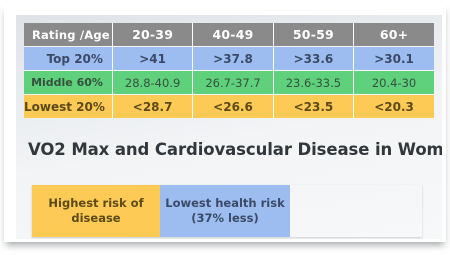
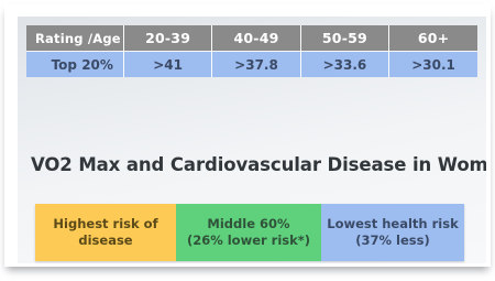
  Rating /Age	20-39	40-49	50-59	60+
  Top 20%	>41	>37.8	>33.6	>30.1
- Middle 60%	28.8-40.9	26.7-37.7	23.6-33.5	20.4-30
- Lowest 20%	<28.7	<26.6	<23.5	<20.3
  VO2 Max and Cardiovascular Disease in Wom
  Highest risk of
  disease
+ Middle 60%
+ (26% lower risk*)
  Lowest health risk
  (37% less)
